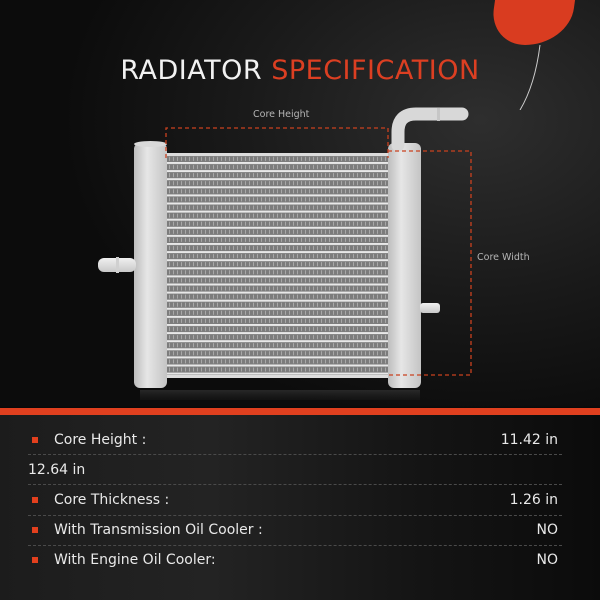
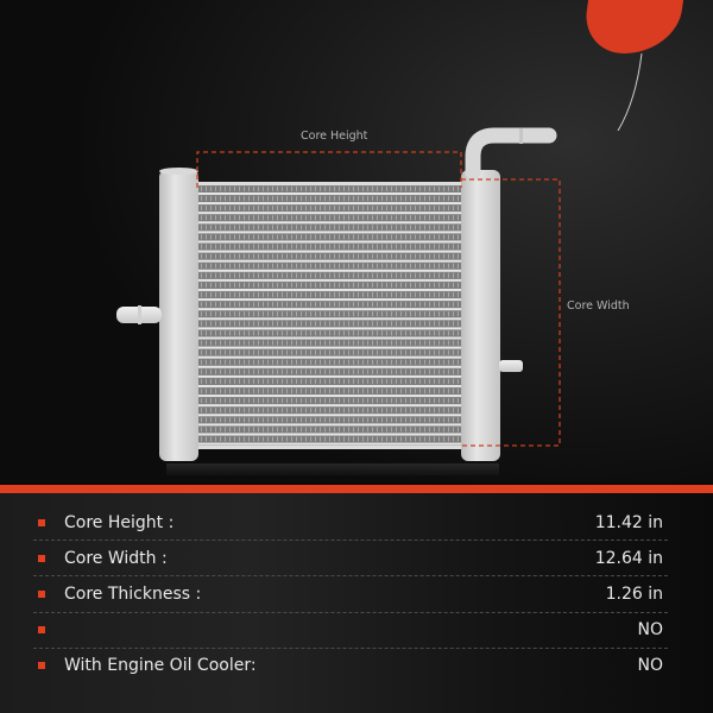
- RADIATOR SPECIFICATION
  Core Height
  Core Width
  Core Height :
  11.42 in
+ Core Width :
  12.64 in
  Core Thickness :
  1.26 in
- With Transmission Oil Cooler :
  NO
  With Engine Oil Cooler:
  NO
